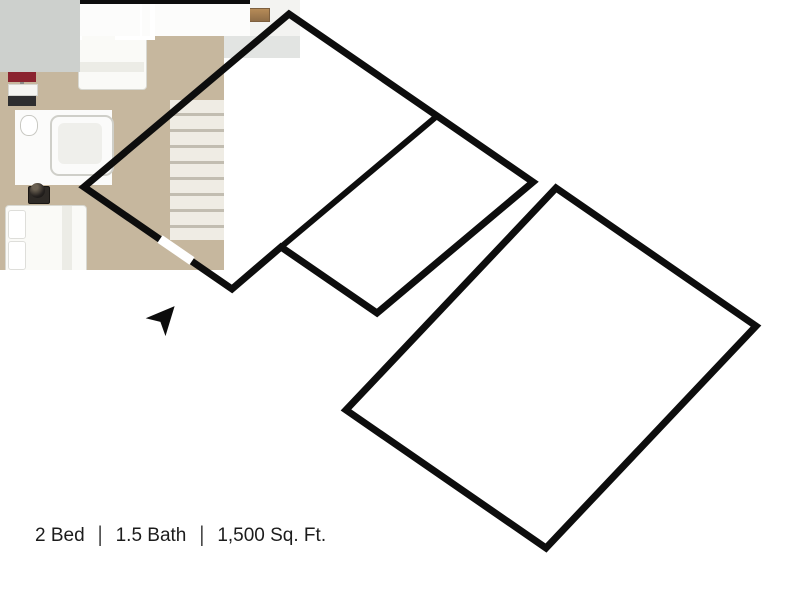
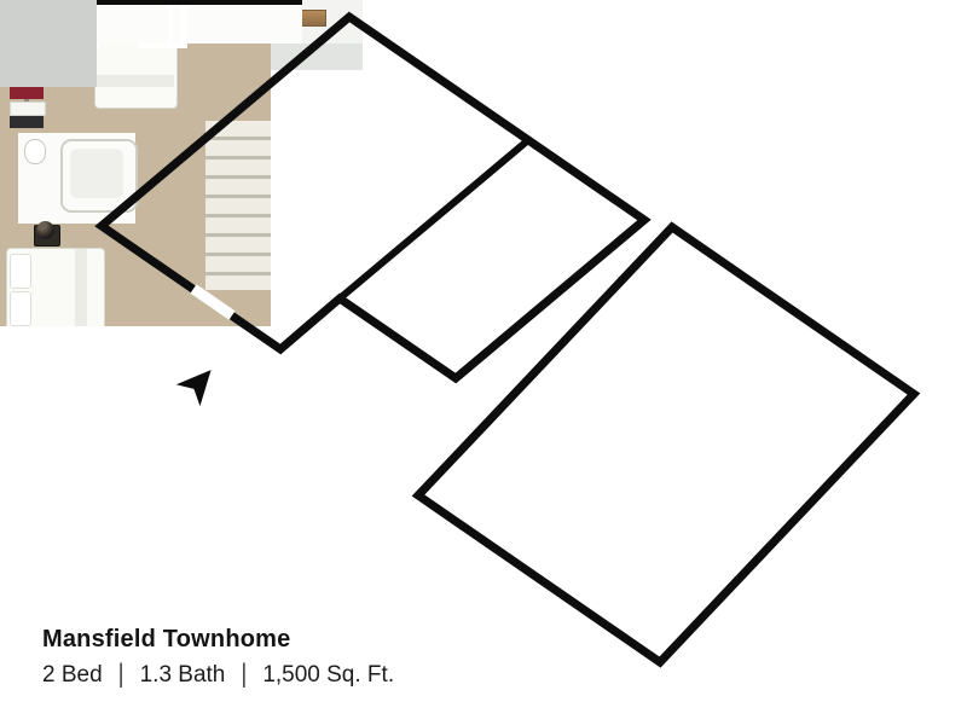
+ Mansfield Townhome
  2 Bed
  |
- 1.5 Bath
+ 1.3 Bath
  |
  1,500 Sq. Ft.
